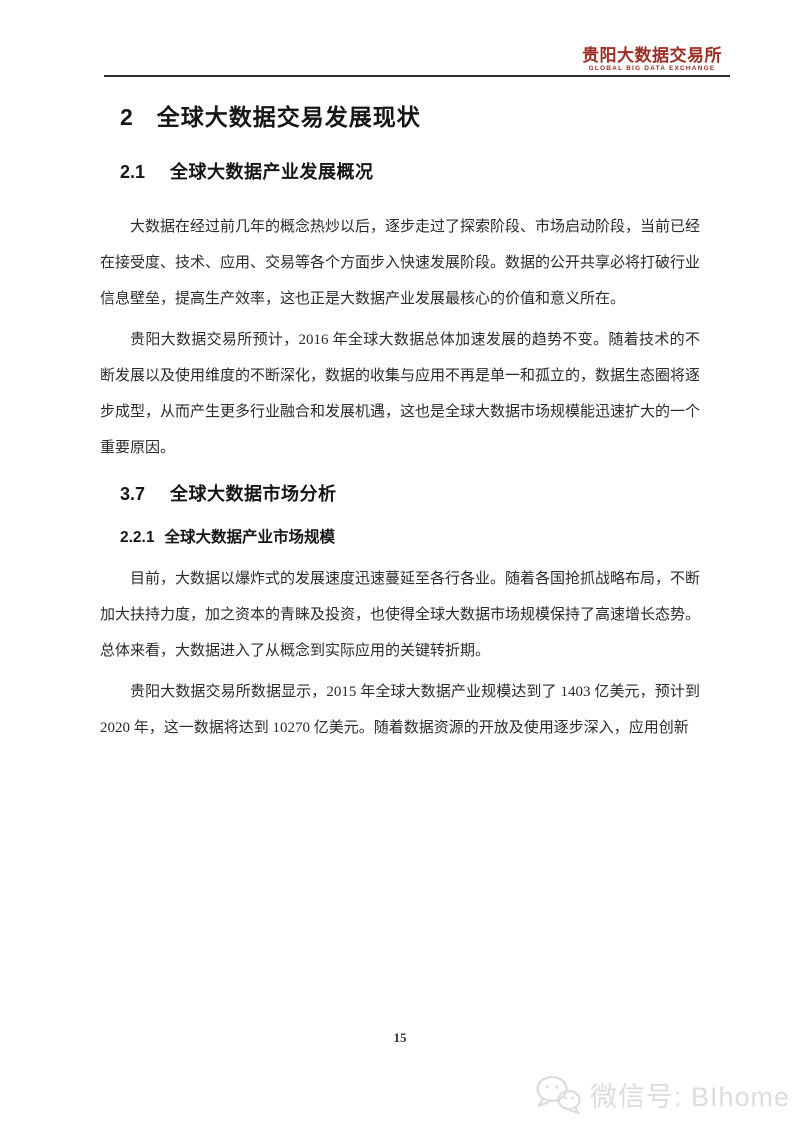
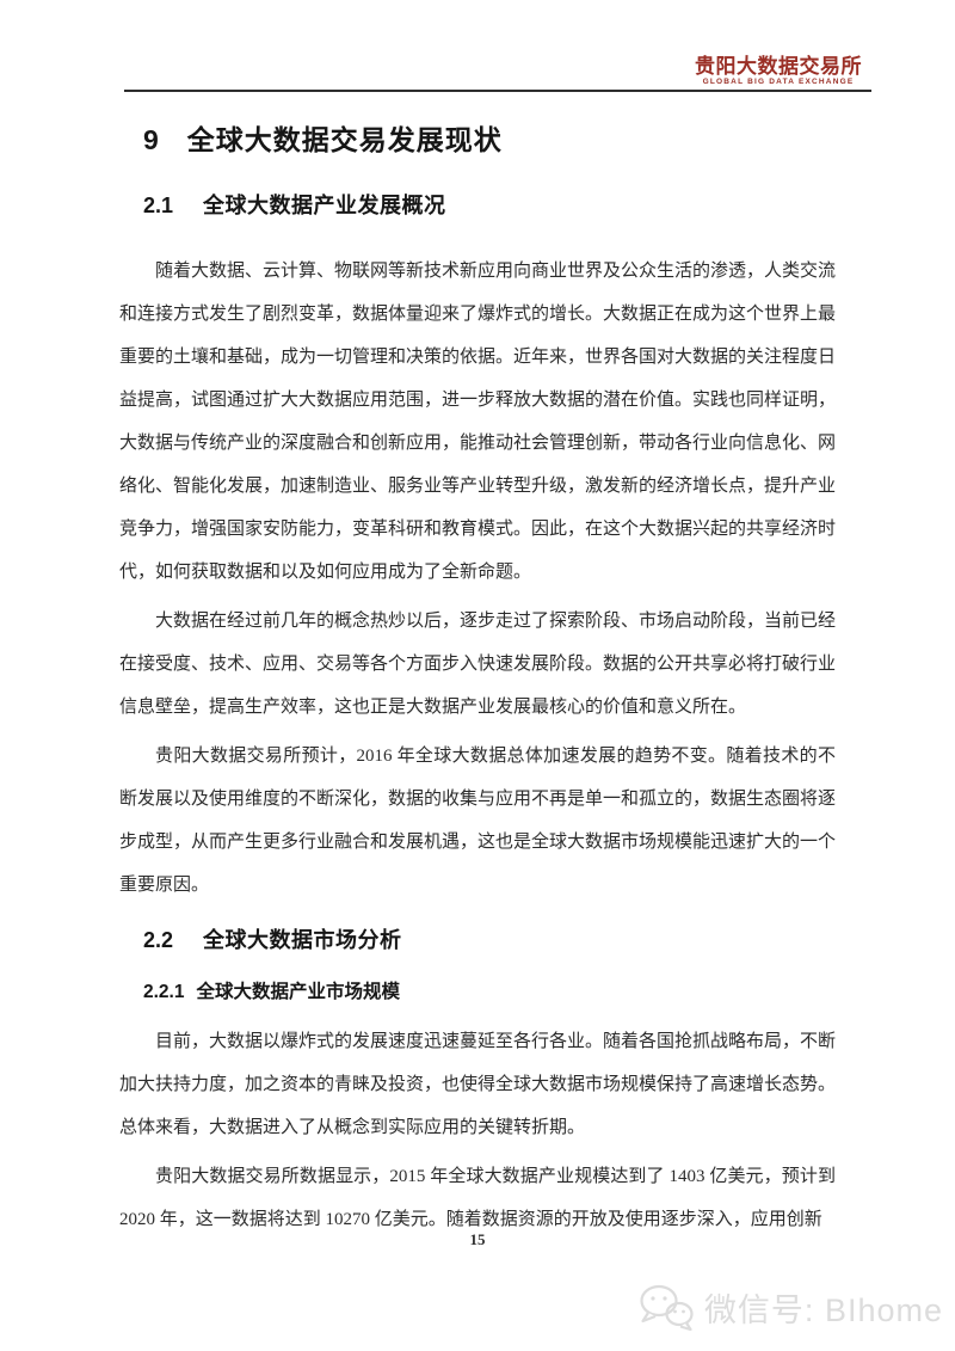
  贵阳大数据交易所
- 2 全球大数据交易发展现状
+ 9 全球大数据交易发展现状
  2.1 全球大数据产业发展概况
+ 随着大数据、云计算、物联网等新技术新应用向商业世界及公众生活的渗透，人类交流和连接方式发生了剧烈变革，数据体量迎来了爆炸式的增长。大数据正在成为这个世界上最重要的土壤和基础，成为一切管理和决策的依据。近年来，世界各国对大数据的关注程度日益提高，试图通过扩大大数据应用范围，进一步释放大数据的潜在价值。实践也同样证明，大数据与传统产业的深度融合和创新应用，能推动社会管理创新，带动各行业向信息化、网络化、智能化发展，加速制造业、服务业等产业转型升级，激发新的经济增长点，提升产业竞争力，增强国家安防能力，变革科研和教育模式。因此，在这个大数据兴起的共享经济时代，如何获取数据和以及如何应用成为了全新命题。
  大数据在经过前几年的概念热炒以后，逐步走过了探索阶段、市场启动阶段，当前已经在接受度、技术、应用、交易等各个方面步入快速发展阶段。数据的公开共享必将打破行业信息壁垒，提高生产效率，这也正是大数据产业发展最核心的价值和意义所在。
  贵阳大数据交易所预计，2016 年全球大数据总体加速发展的趋势不变。随着技术的不断发展以及使用维度的不断深化，数据的收集与应用不再是单一和孤立的，数据生态圈将逐步成型，从而产生更多行业融合和发展机遇，这也是全球大数据市场规模能迅速扩大的一个重要原因。
- 3.7 全球大数据市场分析
+ 2.2 全球大数据市场分析
  2.2.1 全球大数据产业市场规模
  目前，大数据以爆炸式的发展速度迅速蔓延至各行各业。随着各国抢抓战略布局，不断加大扶持力度，加之资本的青睐及投资，也使得全球大数据市场规模保持了高速增长态势。总体来看，大数据进入了从概念到实际应用的关键转折期。
  贵阳大数据交易所数据显示，2015 年全球大数据产业规模达到了 1403 亿美元，预计到 2020 年，这一数据将达到 10270 亿美元。随着数据资源的开放及使用逐步深入，应用创新
  15
  微信号: BIhome
